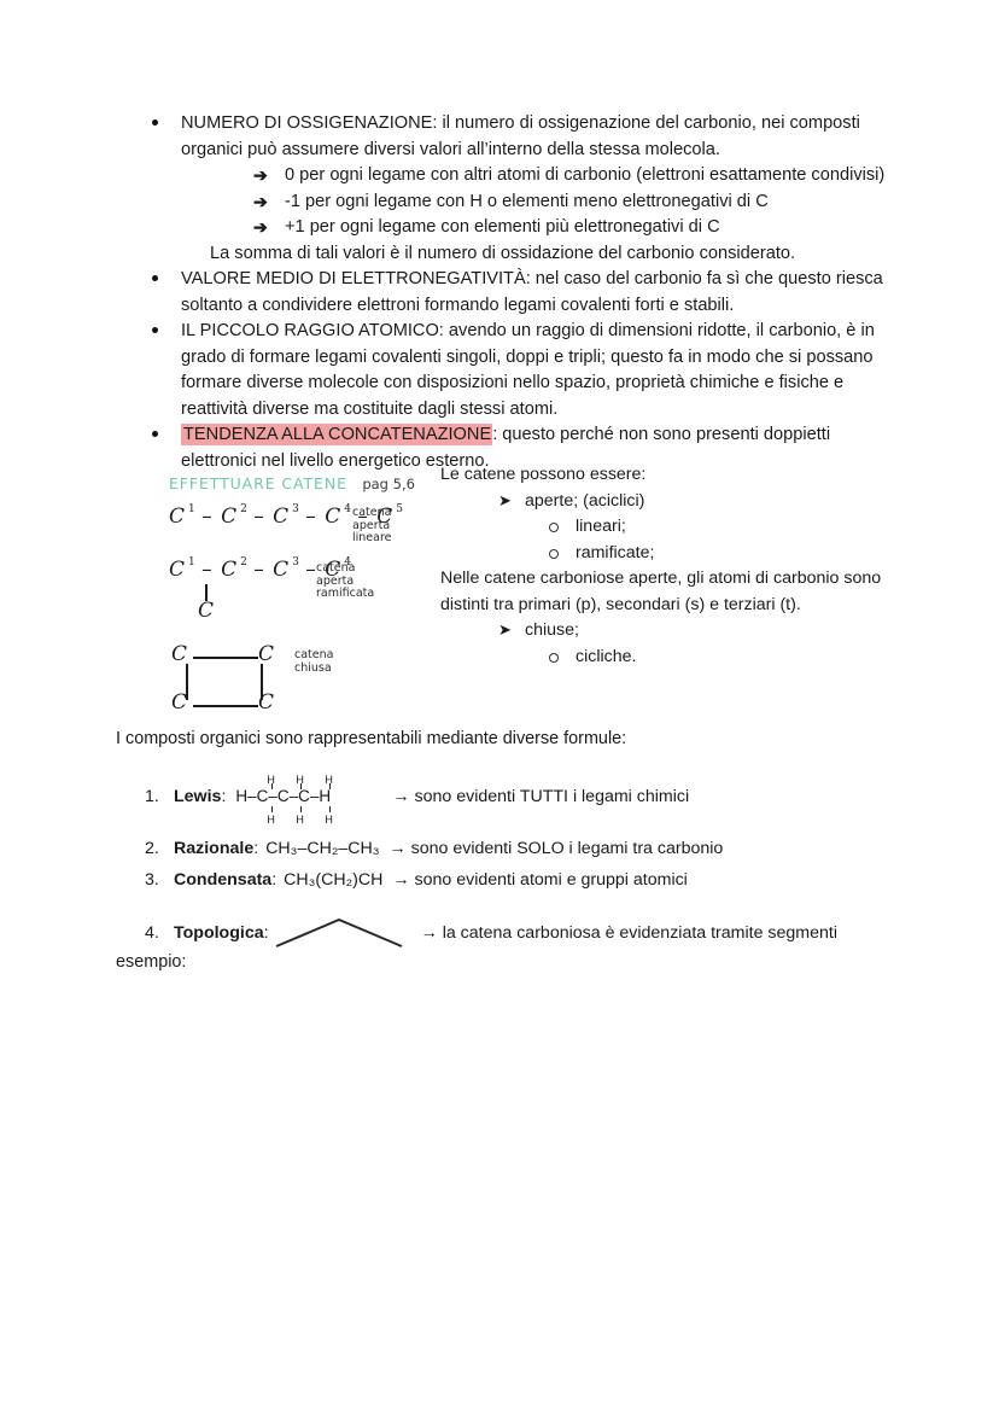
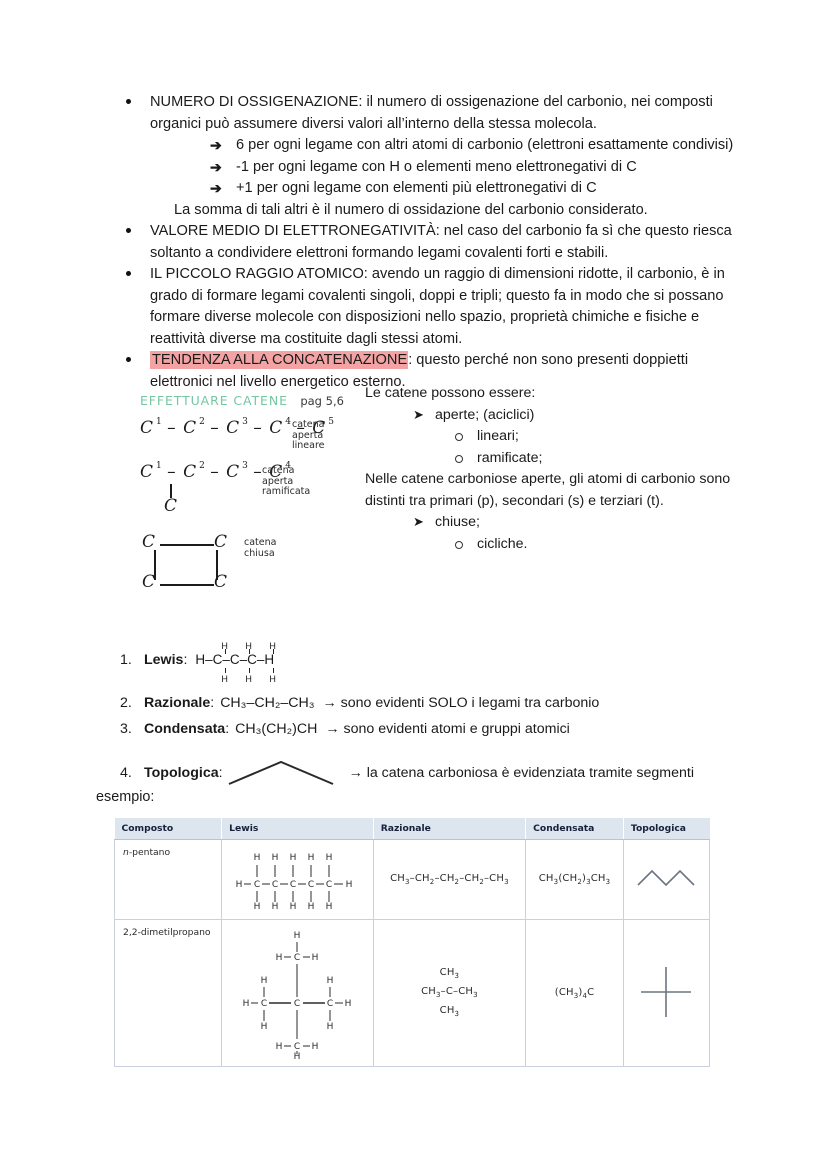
  NUMERO DI OSSIGENAZIONE: il numero di ossigenazione del carbonio, nei composti organici può assumere diversi valori all’interno della stessa molecola.
  ➔
- 0 per ogni legame con altri atomi di carbonio (elettroni esattamente condivisi)
+ 6 per ogni legame con altri atomi di carbonio (elettroni esattamente condivisi)
  ➔
  -1 per ogni legame con H o elementi meno elettronegativi di C
  ➔
  +1 per ogni legame con elementi più elettronegativi di C
- La somma di tali valori è il numero di ossidazione del carbonio considerato.
+ La somma di tali altri è il numero di ossidazione del carbonio considerato.
  VALORE MEDIO DI ELETTRONEGATIVITÀ: nel caso del carbonio fa sì che questo riesca soltanto a condividere elettroni formando legami covalenti forti e stabili.
  IL PICCOLO RAGGIO ATOMICO: avendo un raggio di dimensioni ridotte, il carbonio, è in grado di formare legami covalenti singoli, doppi e tripli; questo fa in modo che si possano formare diverse molecole con disposizioni nello spazio, proprietà chimiche e fisiche e reattività diverse ma costituite dagli stessi atomi.
  TENDENZA ALLA CONCATENAZIONE: questo perché non sono presenti doppietti elettronici nel livello energetico esterno.
  EFFETTUARE CATENE pag 5,6
  C 1 – C 2 – C 3 – C 4 – C 5
  catena
  aperta
  lineare
  C 1 – C 2 – C 3 – C 4
  C
  catena
  aperta
  ramificata
  C
  C
  C
  C
  catena
  chiusa
  Le catene possono essere:
  ➤
  aperte; (aciclici)
  lineari;
  ramificate;
  Nelle catene carboniose aperte, gli atomi di carbonio sono distinti tra primari (p), secondari (s) e terziari (t).
  ➤
  chiuse;
  cicliche.
- I composti organici sono rappresentabili mediante diverse formule:
  1.
  Lewis
  :
  H
  H
  H
  H–C–C–C–H
  H
  H
  H
- → sono evidenti TUTTI i legami chimici
  2.
  Razionale
  :
  CH₃–CH₂–CH₃
  → sono evidenti SOLO i legami tra carbonio
  3.
  Condensata
  :
  CH₃(CH₂)CH
  → sono evidenti atomi e gruppi atomici
  4.
  Topologica
  :
  → la catena carboniosa è evidenziata tramite segmenti
  esempio:
+ Composto	Lewis	Razionale	Condensata	Topologica
+ n-pentano	H H H H H H C C C C C H H H H H H	CH3–CH2–CH2–CH2–CH3	CH3(CH2)3CH3
+ 2,2-dimetilpropano	H H C H H H H C C C H H H H C H H	CH3 CH3–C–CH3 CH3	(CH3)4C
